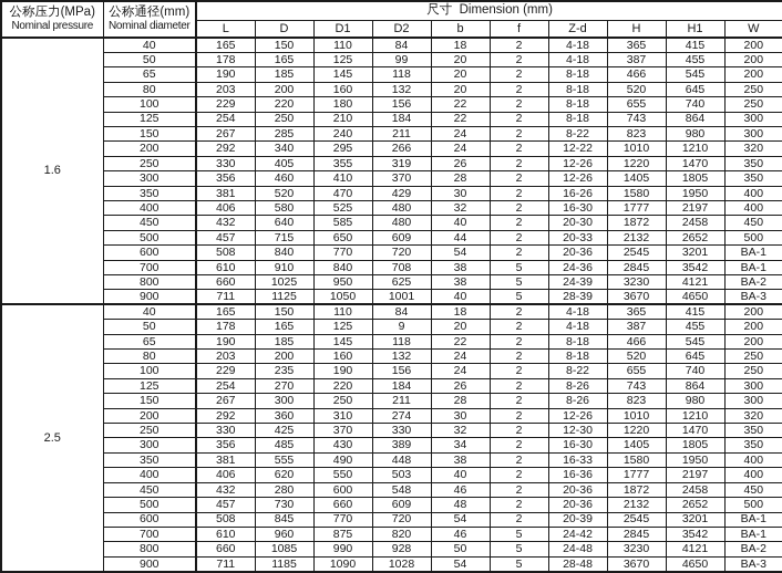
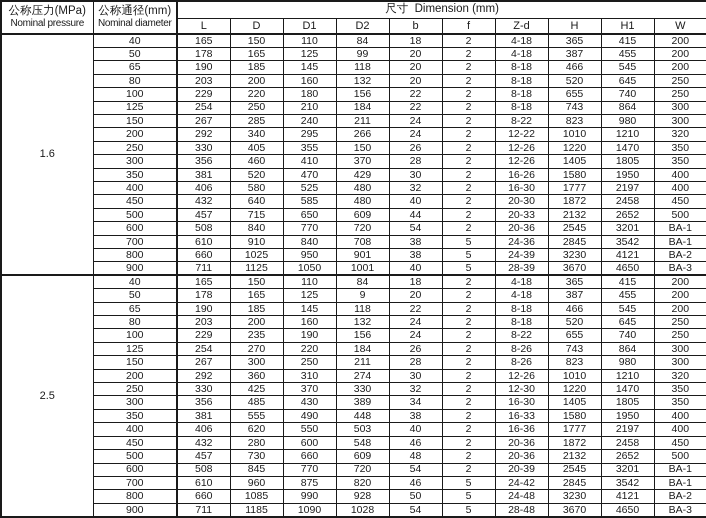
  公称压力(MPa) Nominal pressure	公称通径(mm) Nominal diameter	尺寸 Dimension (mm)
  L	D	D1	D2	b	f	Z-d	H	H1	W
  1.6	40	165	150	110	84	18	2	4-18	365	415	200
  50	178	165	125	99	20	2	4-18	387	455	200
  65	190	185	145	118	20	2	8-18	466	545	200
  80	203	200	160	132	20	2	8-18	520	645	250
  100	229	220	180	156	22	2	8-18	655	740	250
  125	254	250	210	184	22	2	8-18	743	864	300
  150	267	285	240	211	24	2	8-22	823	980	300
  200	292	340	295	266	24	2	12-22	1010	1210	320
- 250	330	405	355	319	26	2	12-26	1220	1470	350
+ 250	330	405	355	150	26	2	12-26	1220	1470	350
  300	356	460	410	370	28	2	12-26	1405	1805	350
  350	381	520	470	429	30	2	16-26	1580	1950	400
  400	406	580	525	480	32	2	16-30	1777	2197	400
  450	432	640	585	480	40	2	20-30	1872	2458	450
  500	457	715	650	609	44	2	20-33	2132	2652	500
  600	508	840	770	720	54	2	20-36	2545	3201	BA-1
  700	610	910	840	708	38	5	24-36	2845	3542	BA-1
- 800	660	1025	950	625	38	5	24-39	3230	4121	BA-2
+ 800	660	1025	950	901	38	5	24-39	3230	4121	BA-2
  900	711	1125	1050	1001	40	5	28-39	3670	4650	BA-3
  2.5	40	165	150	110	84	18	2	4-18	365	415	200
  50	178	165	125	9	20	2	4-18	387	455	200
  65	190	185	145	118	22	2	8-18	466	545	200
  80	203	200	160	132	24	2	8-18	520	645	250
  100	229	235	190	156	24	2	8-22	655	740	250
  125	254	270	220	184	26	2	8-26	743	864	300
  150	267	300	250	211	28	2	8-26	823	980	300
  200	292	360	310	274	30	2	12-26	1010	1210	320
  250	330	425	370	330	32	2	12-30	1220	1470	350
  300	356	485	430	389	34	2	16-30	1405	1805	350
  350	381	555	490	448	38	2	16-33	1580	1950	400
  400	406	620	550	503	40	2	16-36	1777	2197	400
  450	432	280	600	548	46	2	20-36	1872	2458	450
  500	457	730	660	609	48	2	20-36	2132	2652	500
  600	508	845	770	720	54	2	20-39	2545	3201	BA-1
  700	610	960	875	820	46	5	24-42	2845	3542	BA-1
  800	660	1085	990	928	50	5	24-48	3230	4121	BA-2
  900	711	1185	1090	1028	54	5	28-48	3670	4650	BA-3
